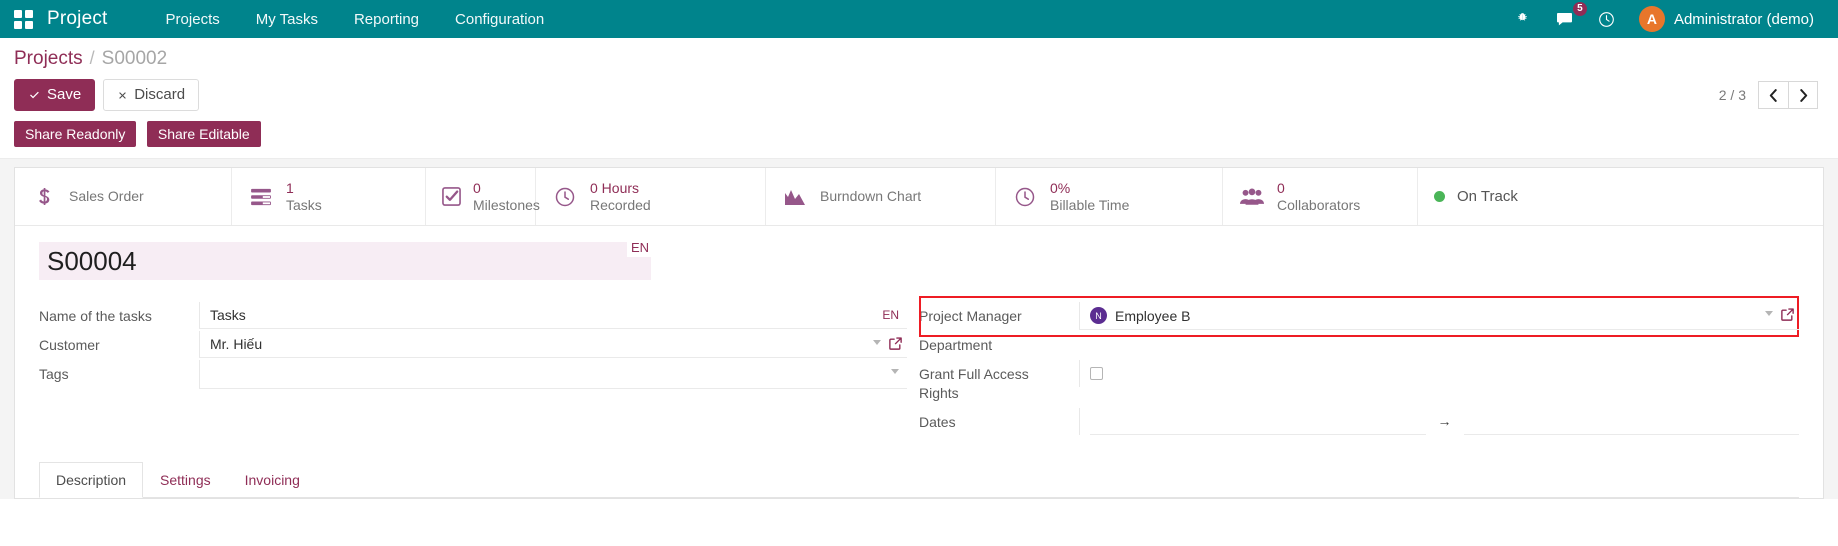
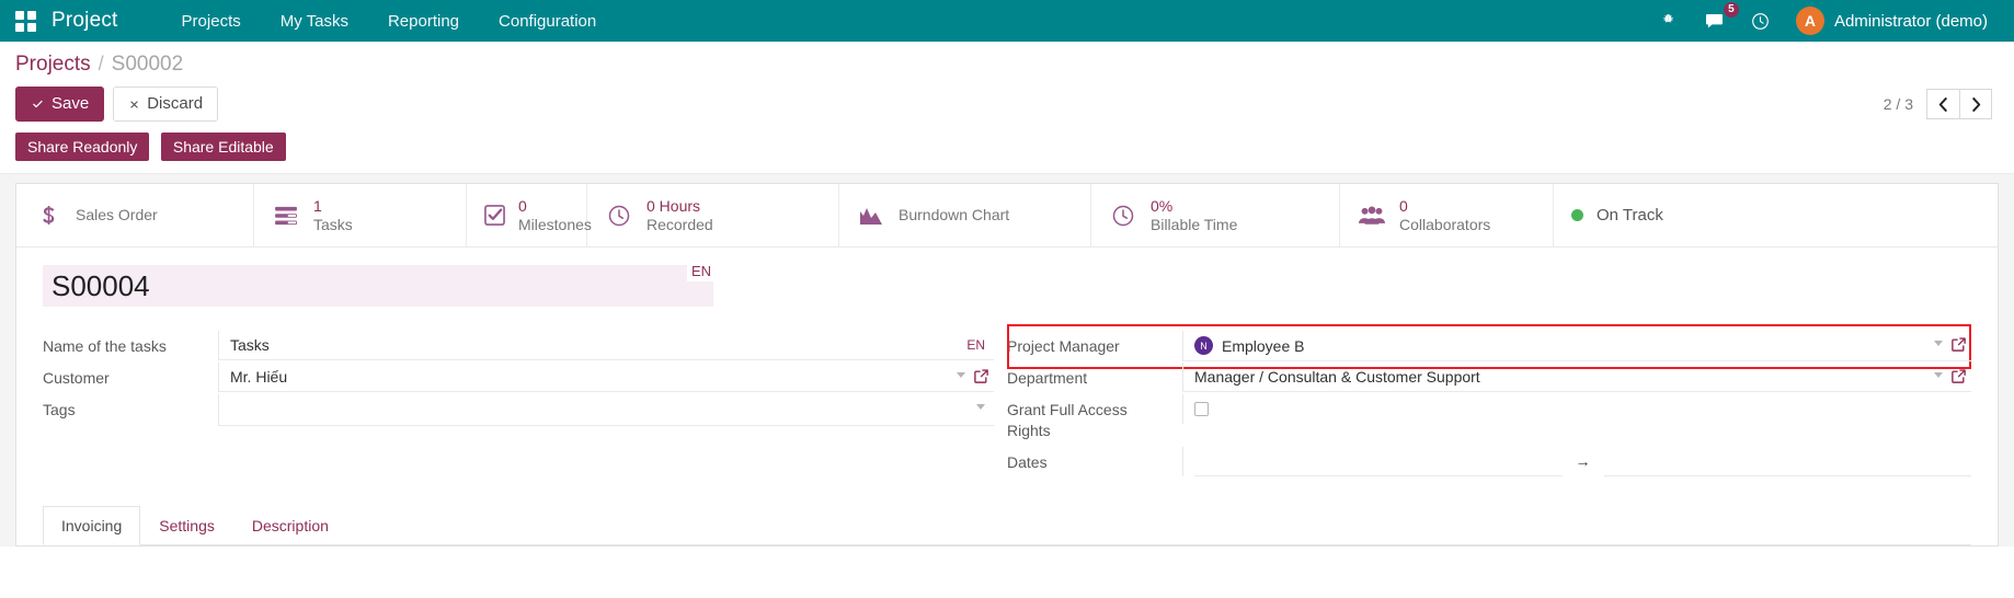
  Project
  Projects
  My Tasks
  Reporting
  Configuration
  5
  A
  Administrator (demo)
  Projects
  /
  S00002
  Save
  Discard
  2 / 3
  Share Readonly Share Editable
  Sales Order
  1
  Tasks
  0
  Milestones
  0 Hours
  Recorded
  Burndown Chart
  0%
  Billable Time
  0
  Collaborators
  On Track
  S00004
  EN
  Name of the tasks
  Tasks
  EN
  Customer
  Mr. Hiếu
  Tags
  Project Manager
  N
  Employee B
  Department
+ Manager / Consultan & Customer Support
  Grant Full Access Rights
  Dates
  →
- Description
+ Invoicing
  Settings
- Invoicing
+ Description
